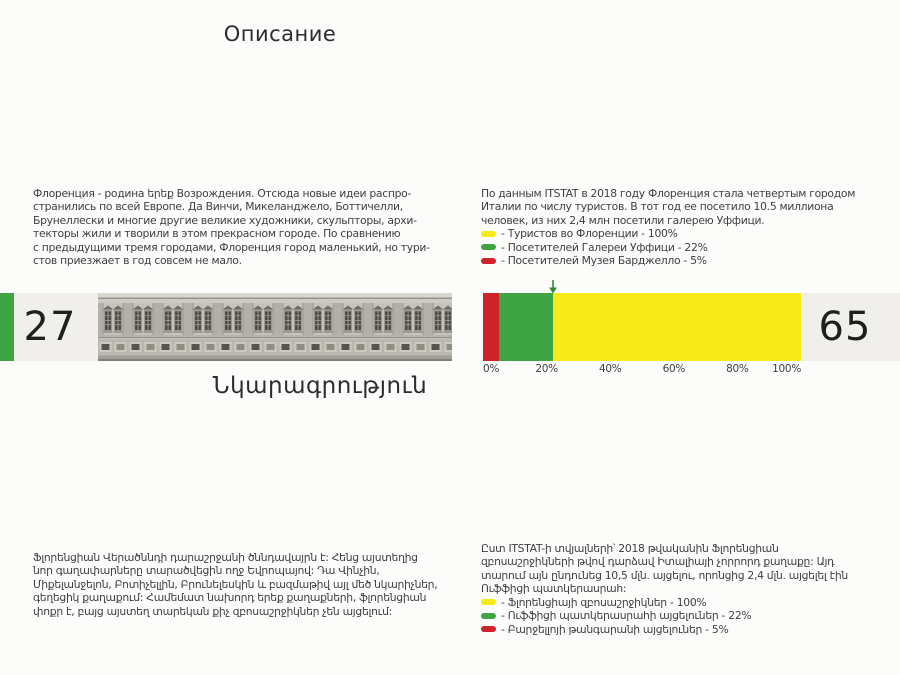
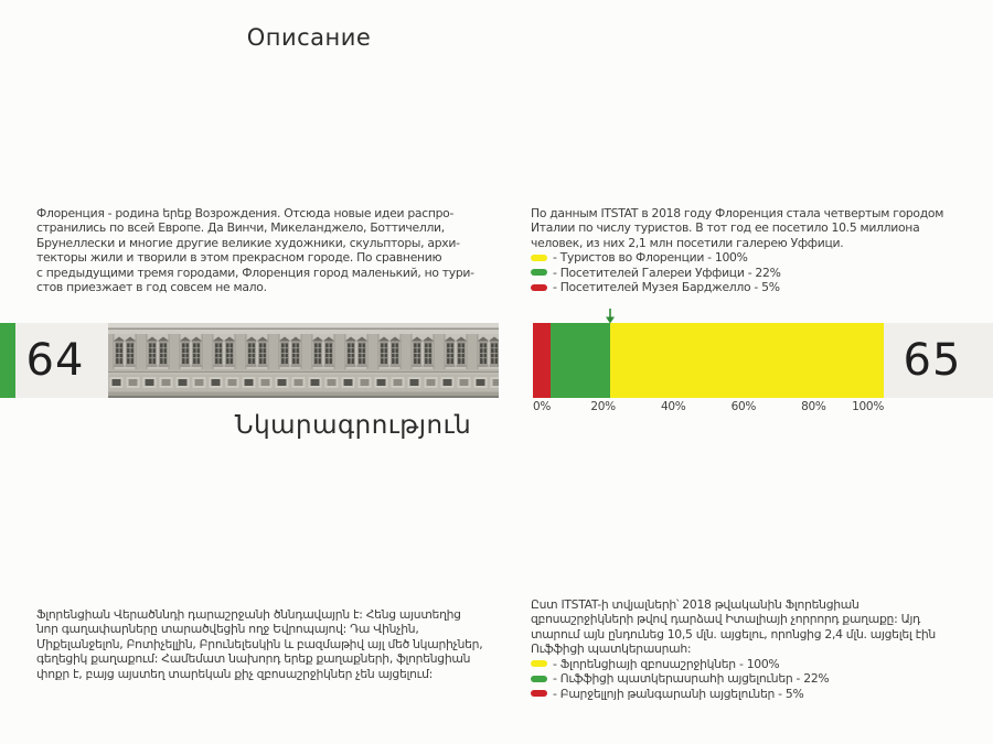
  Описание
  Флоренция - родина երեք Возрождения. Отсюда новые идеи распро-
  странились по всей Европе. Да Винчи, Микеланджело, Боттичелли,
  Брунеллески и многие другие великие художники, скульпторы, архи-
  текторы жили и творили в этом прекрасном городе. По сравнению
  с предыдущими тремя городами, Флоренция город маленький, но тури-
  стов приезжает в год совсем не мало.
- 27
+ 64
  Նկարագրություն
  Ֆլորենցիան Վերածննդի դարաշրջանի ծննդավայրն է: Հենց այստեղից
  նոր գաղափարները տարածվեցին ողջ Եվրոպայով: Դա Վինչին,
  Միքելանջելոն, Բոտիչելլին, Բրունելեսկին և բազմաթիվ այլ մեծ նկարիչներ,
  գեղեցիկ քաղաքում: Համեմատ նախորդ երեք քաղաքների, ֆլորենցիան
  փոքր է, բայց այստեղ տարեկան քիչ զբոսաշրջիկներ չեն այցելում:
  По данным ITSTAT в 2018 году Флоренция стала четвертым городом
  Италии по числу туристов. В тот год ее посетило 10.5 миллиона
- человек, из них 2,4 млн посетили галерею Уффици.
+ человек, из них 2,1 млн посетили галерею Уффици.
  - Туристов во Флоренции - 100%
  - Посетителей Галереи Уффици - 22%
  - Посетителей Музея Барджелло - 5%
  Ըստ ITSTAT-ի տվյալների՝ 2018 թվականին Ֆլորենցիան
  զբոսաշրջիկների թվով դարձավ Իտալիայի չորրորդ քաղաքը: Այդ
  տարում այն ընդունեց 10,5 մլն. այցելու, որոնցից 2,4 մլն. այցելել էին
  Ուֆֆիցի պատկերասրահ:
  - Ֆլորենցիայի զբոսաշրջիկներ - 100%
  - Ուֆֆիցի պատկերասրահի այցելուներ - 22%
  - Բարջելլոյի թանգարանի այցելուներ - 5%
  0%
  20%
  40%
  60%
  80%
  100%
  65
